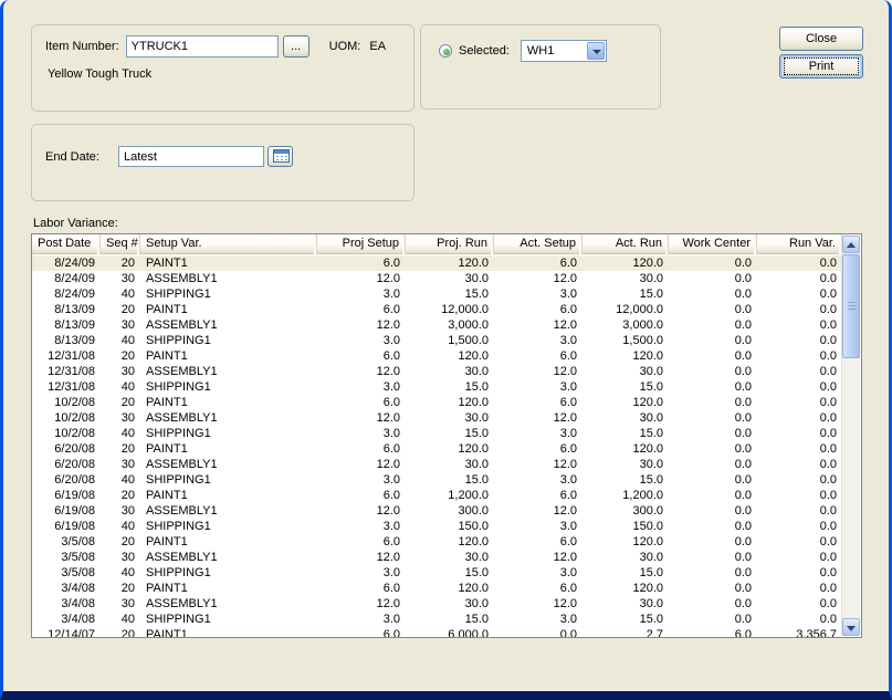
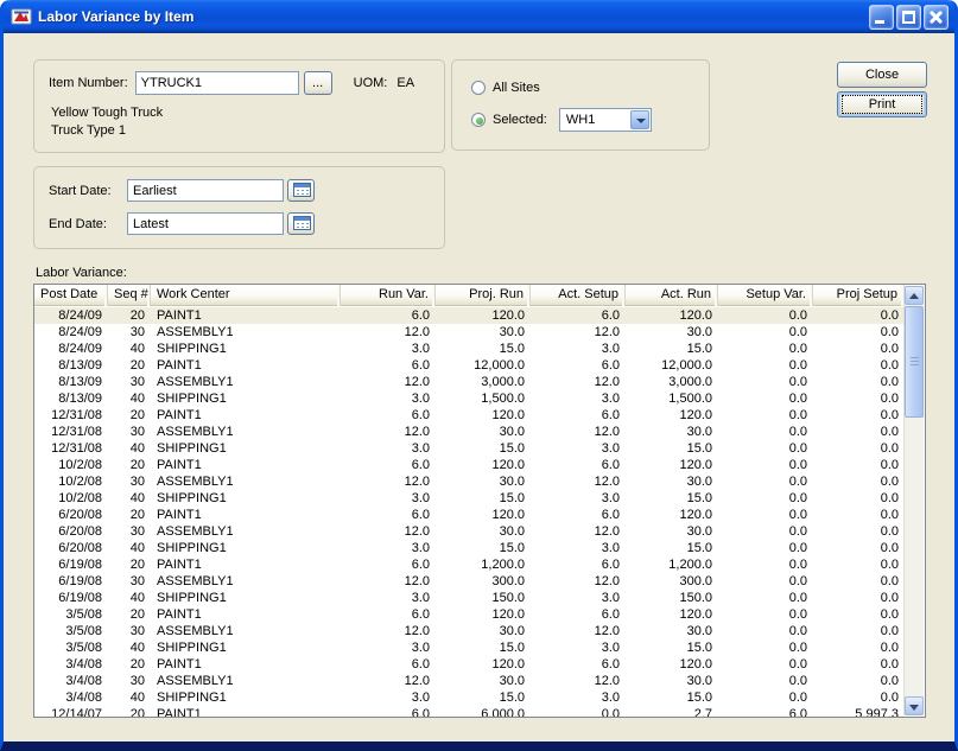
+ Labor Variance by Item
  Item Number:
  YTRUCK1
  ...
  UOM: EA
  Yellow Tough Truck
+ Truck Type 1
+ All Sites
  Selected:
  WH1
  Close
  Print
+ Start Date:
+ Earliest
  End Date:
  Latest
  Labor Variance:
  Post Date
  Seq #
- Setup Var.
+ Work Center
- Proj Setup
+ Run Var.
  Proj. Run
  Act. Setup
  Act. Run
- Work Center
+ Setup Var.
- Run Var.
+ Proj Setup
  8/24/09
  20
  PAINT1
  6.0
  120.0
  6.0
  120.0
  0.0
  0.0
  8/24/09
  30
  ASSEMBLY1
  12.0
  30.0
  12.0
  30.0
  0.0
  0.0
  8/24/09
  40
  SHIPPING1
  3.0
  15.0
  3.0
  15.0
  0.0
  0.0
  8/13/09
  20
  PAINT1
  6.0
  12,000.0
  6.0
  12,000.0
  0.0
  0.0
  8/13/09
  30
  ASSEMBLY1
  12.0
  3,000.0
  12.0
  3,000.0
  0.0
  0.0
  8/13/09
  40
  SHIPPING1
  3.0
  1,500.0
  3.0
  1,500.0
  0.0
  0.0
  12/31/08
  20
  PAINT1
  6.0
  120.0
  6.0
  120.0
  0.0
  0.0
  12/31/08
  30
  ASSEMBLY1
  12.0
  30.0
  12.0
  30.0
  0.0
  0.0
  12/31/08
  40
  SHIPPING1
  3.0
  15.0
  3.0
  15.0
  0.0
  0.0
  10/2/08
  20
  PAINT1
  6.0
  120.0
  6.0
  120.0
  0.0
  0.0
  10/2/08
  30
  ASSEMBLY1
  12.0
  30.0
  12.0
  30.0
  0.0
  0.0
  10/2/08
  40
  SHIPPING1
  3.0
  15.0
  3.0
  15.0
  0.0
  0.0
  6/20/08
  20
  PAINT1
  6.0
  120.0
  6.0
  120.0
  0.0
  0.0
  6/20/08
  30
  ASSEMBLY1
  12.0
  30.0
  12.0
  30.0
  0.0
  0.0
  6/20/08
  40
  SHIPPING1
  3.0
  15.0
  3.0
  15.0
  0.0
  0.0
  6/19/08
  20
  PAINT1
  6.0
  1,200.0
  6.0
  1,200.0
  0.0
  0.0
  6/19/08
  30
  ASSEMBLY1
  12.0
  300.0
  12.0
  300.0
  0.0
  0.0
  6/19/08
  40
  SHIPPING1
  3.0
  150.0
  3.0
  150.0
  0.0
  0.0
  3/5/08
  20
  PAINT1
  6.0
  120.0
  6.0
  120.0
  0.0
  0.0
  3/5/08
  30
  ASSEMBLY1
  12.0
  30.0
  12.0
  30.0
  0.0
  0.0
  3/5/08
  40
  SHIPPING1
  3.0
  15.0
  3.0
  15.0
  0.0
  0.0
  3/4/08
  20
  PAINT1
  6.0
  120.0
  6.0
  120.0
  0.0
  0.0
  3/4/08
  30
  ASSEMBLY1
  12.0
  30.0
  12.0
  30.0
  0.0
  0.0
  3/4/08
  40
  SHIPPING1
  3.0
  15.0
  3.0
  15.0
  0.0
  0.0
  12/14/07
  20
  PAINT1
  6.0
  6,000.0
  0.0
  2.7
  6.0
- 3,356.7
+ 5,997.3
